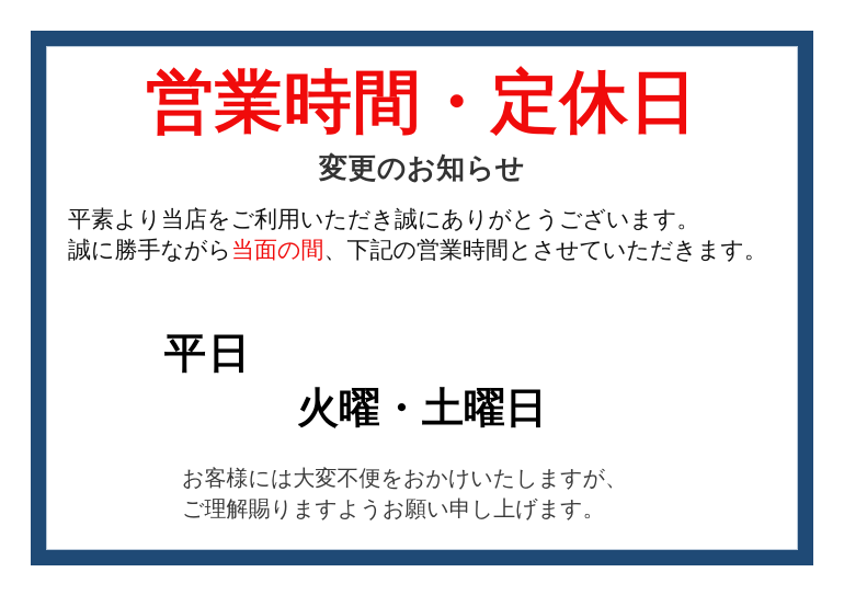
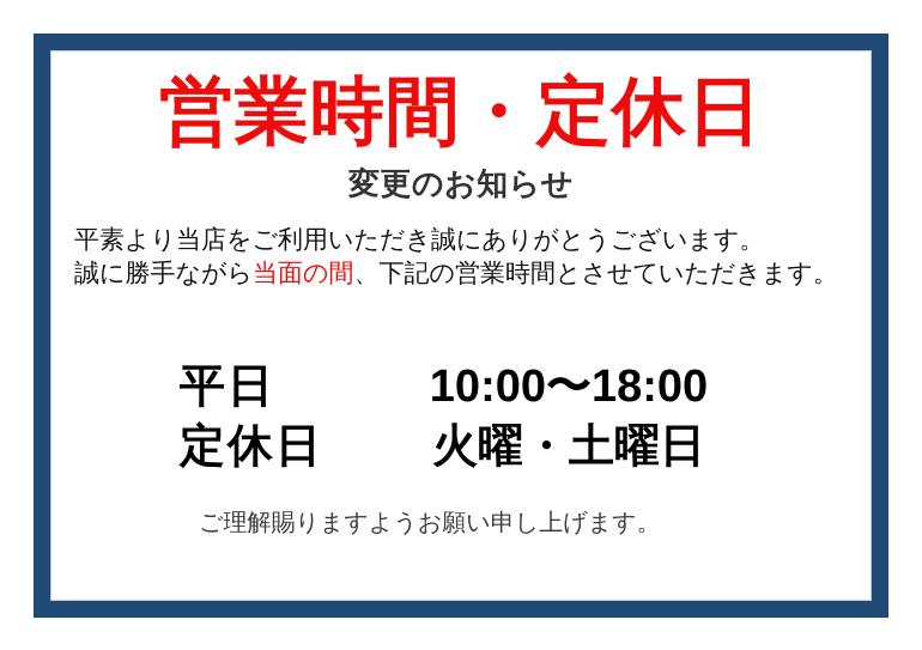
  営業時間・定休日
  変更のお知らせ
  平素より当店をご利用いただき誠にありがとうございます。
  誠に勝手ながら当面の間、下記の営業時間とさせていただきます。
  平日
+ 10:00〜18:00
+ 定休日
  火曜・土曜日
- お客様には大変不便をおかけいたしますが、
  ご理解賜りますようお願い申し上げます。
